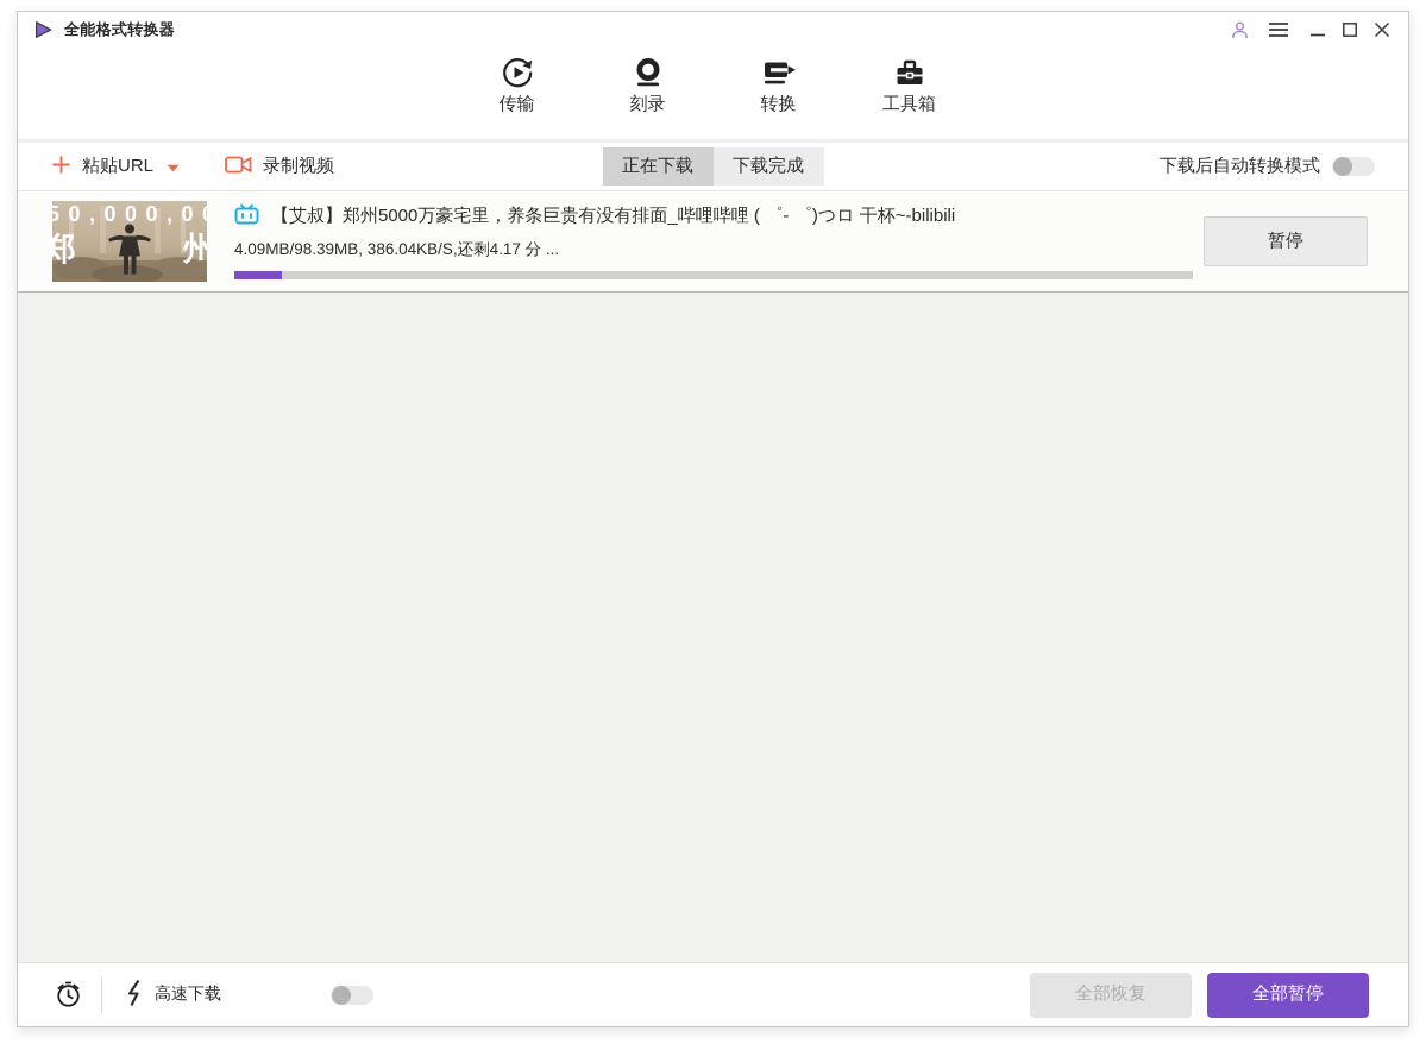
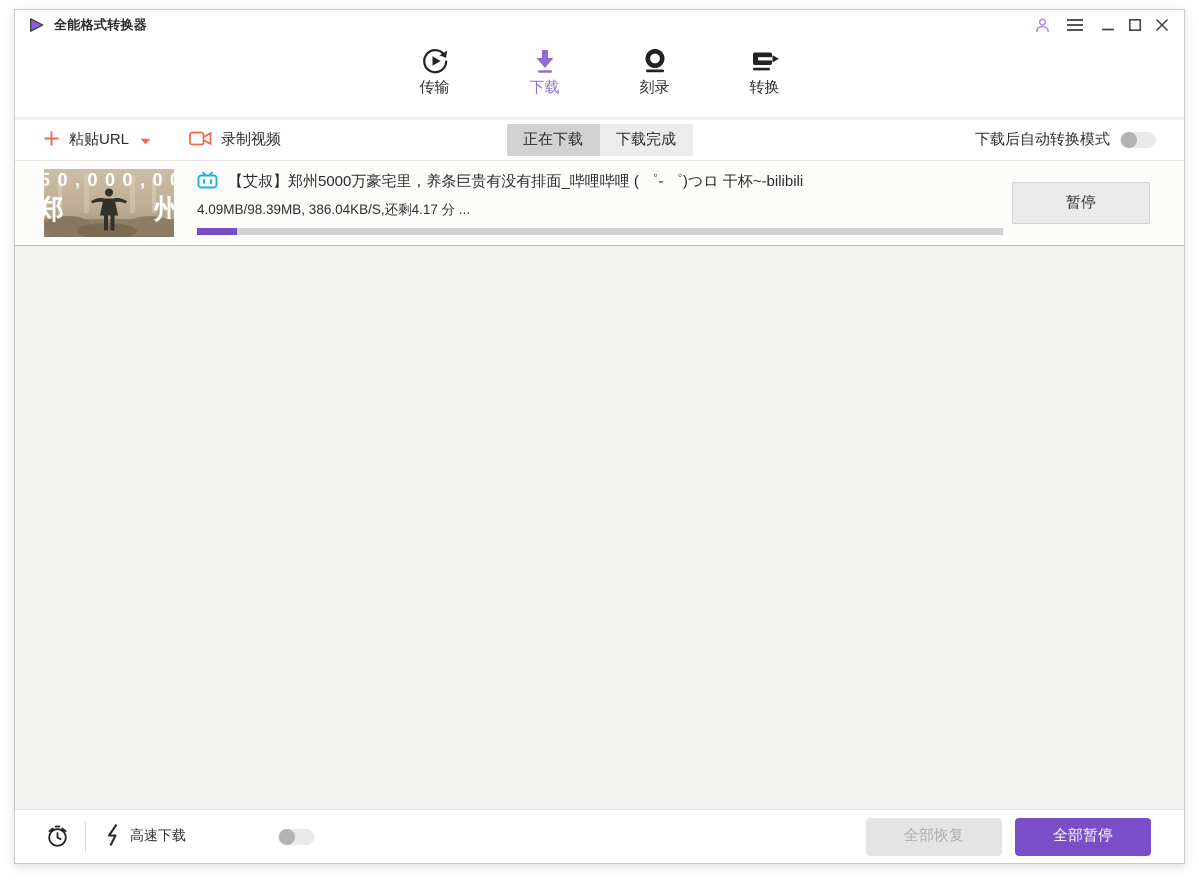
  全能格式转换器
  传输
+ 下载
  刻录
  转换
- 工具箱
  粘贴URL
  录制视频
  正在下载
  下载完成
  下载后自动转换模式
  50,000,0
  郑
  州
  【艾叔】郑州5000万豪宅里，养条巨贵有没有排面_哔哩哔哩 ( ゜- ゜)つロ 干杯~-bilibili
  4.09MB/98.39MB, 386.04KB/S,还剩4.17 分 ...
  暂停
  高速下载
  全部恢复
  全部暂停
